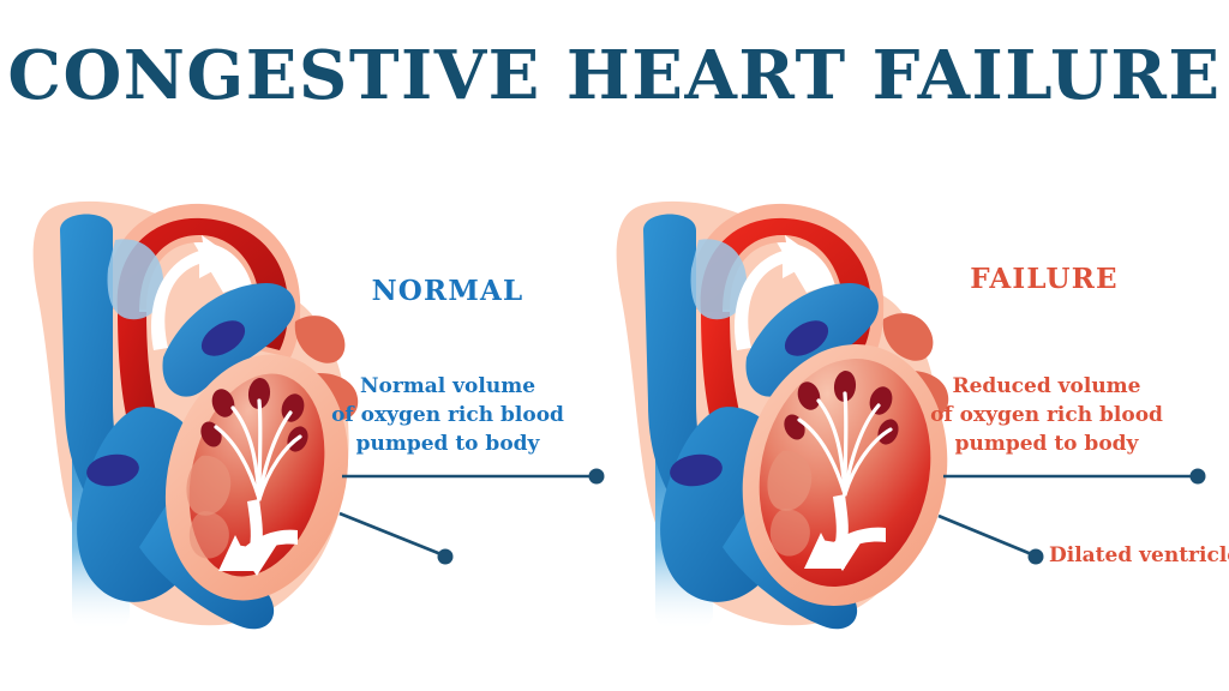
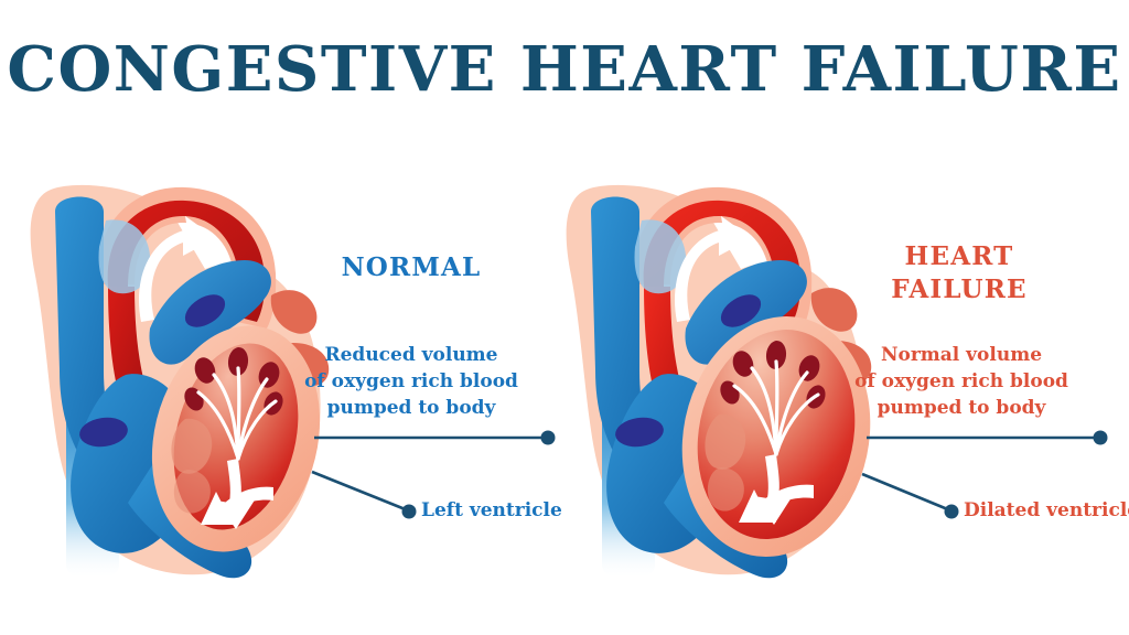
  CONGESTIVE HEART FAILURE
  NORMAL
- Normal volume
+ Reduced volume
  of oxygen rich blood
  pumped to body
+ Left ventricle
+ HEART
  FAILURE
- Reduced volume
+ Normal volume
  of oxygen rich blood
  pumped to body
  Dilated ventricl
